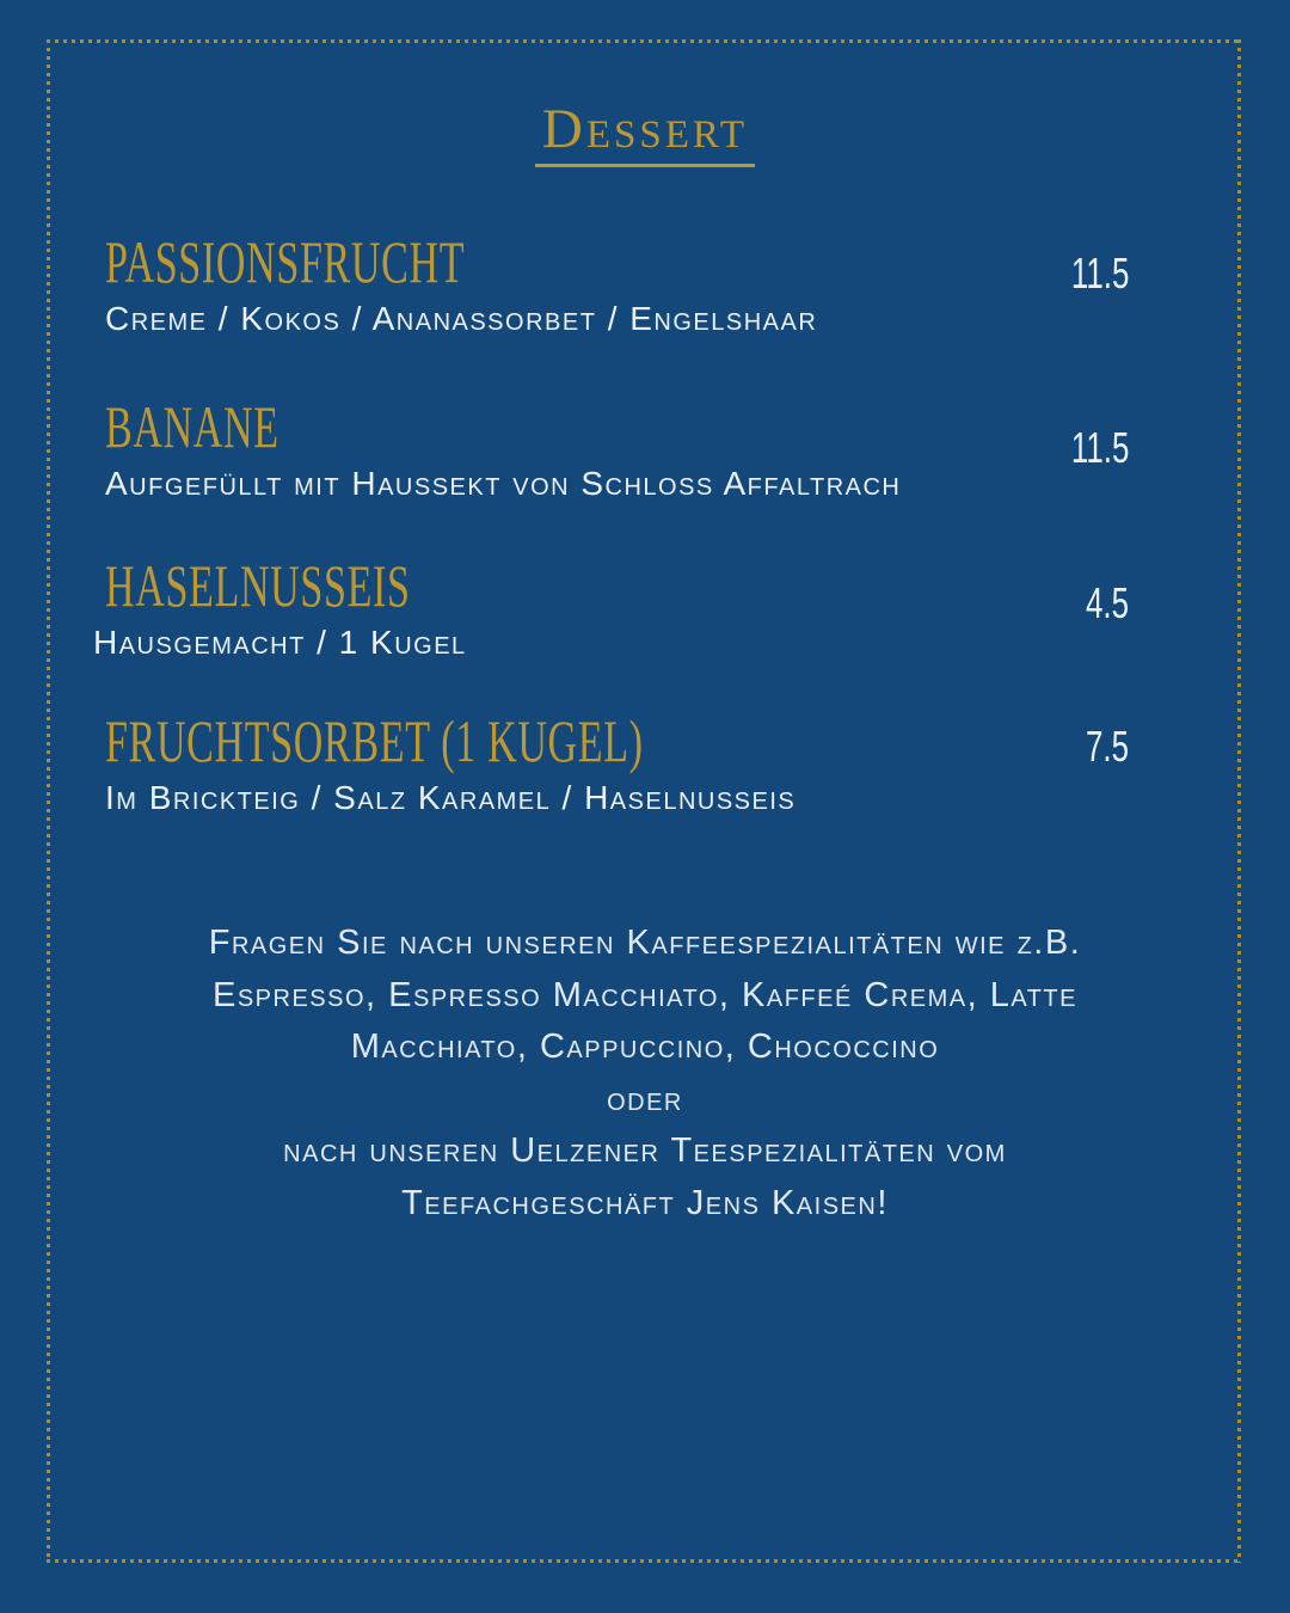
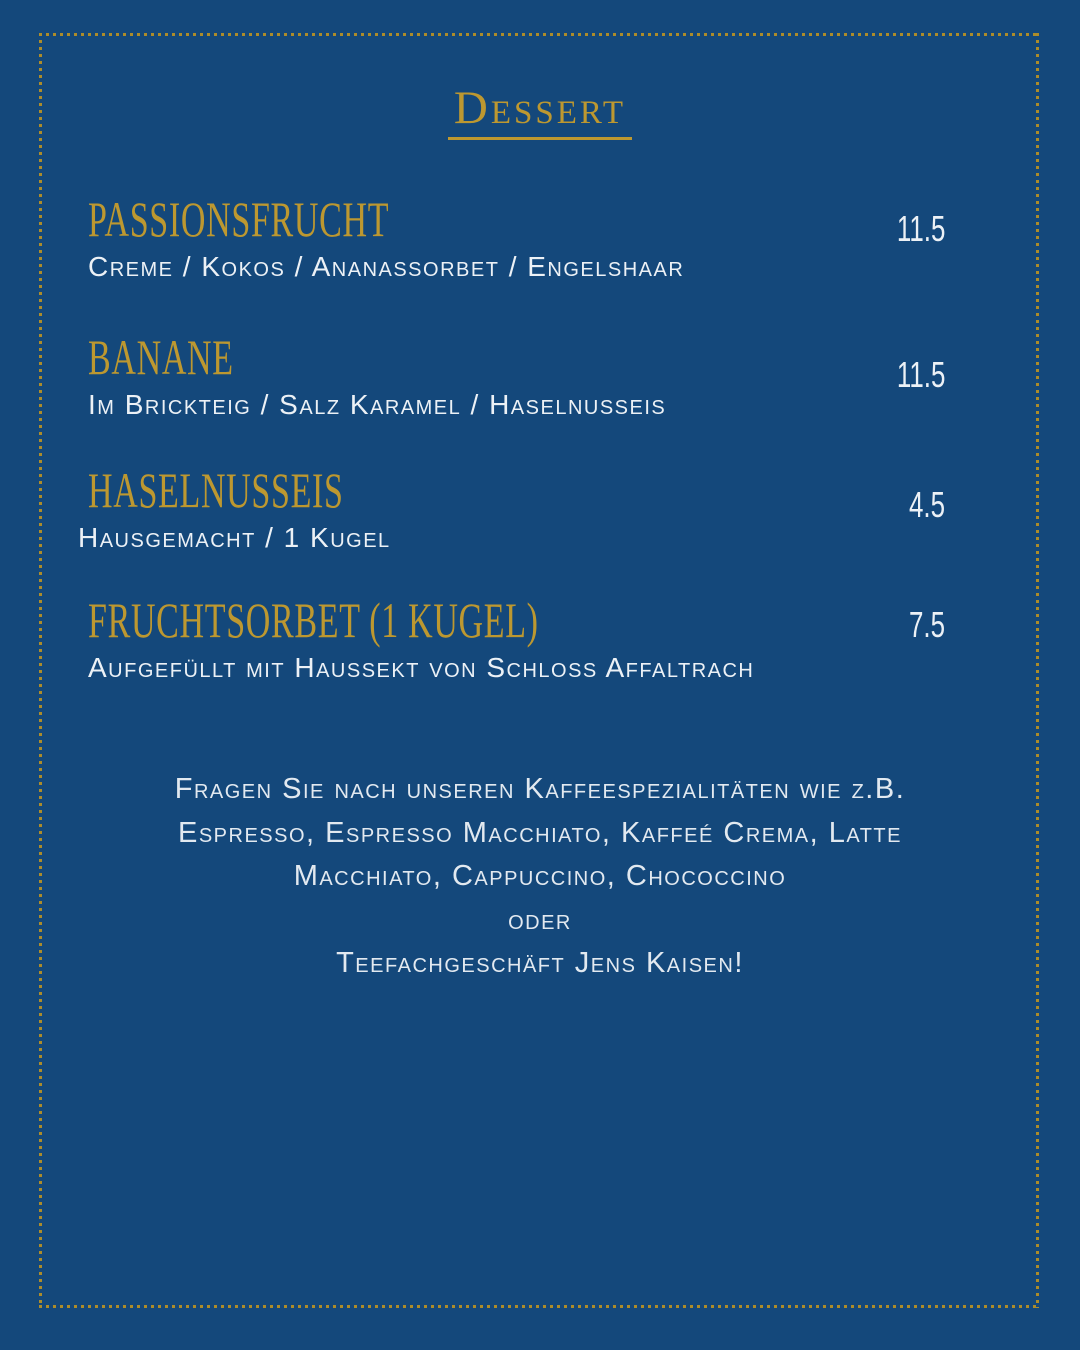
  Dessert
  PASSIONSFRUCHT
  11.5
  Creme / Kokos / Ananassorbet / Engelshaar
  BANANE
  11.5
- Aufgefüllt mit Haussekt von Schloss Affaltrach
+ Im Brickteig / Salz Karamel / Haselnusseis
  HASELNUSSEIS
  4.5
  Hausgemacht / 1 Kugel
  FRUCHTSORBET (1 KUGEL)
  7.5
- Im Brickteig / Salz Karamel / Haselnusseis
+ Aufgefüllt mit Haussekt von Schloss Affaltrach
  Fragen Sie nach unseren Kaffeespezialitäten wie z.B.
  Espresso, Espresso Macchiato, Kaffeé Crema, Latte
  Macchiato, Cappuccino, Chococcino
  oder
- nach unseren Uelzener Teespezialitäten vom
  Teefachgeschäft Jens Kaisen!
